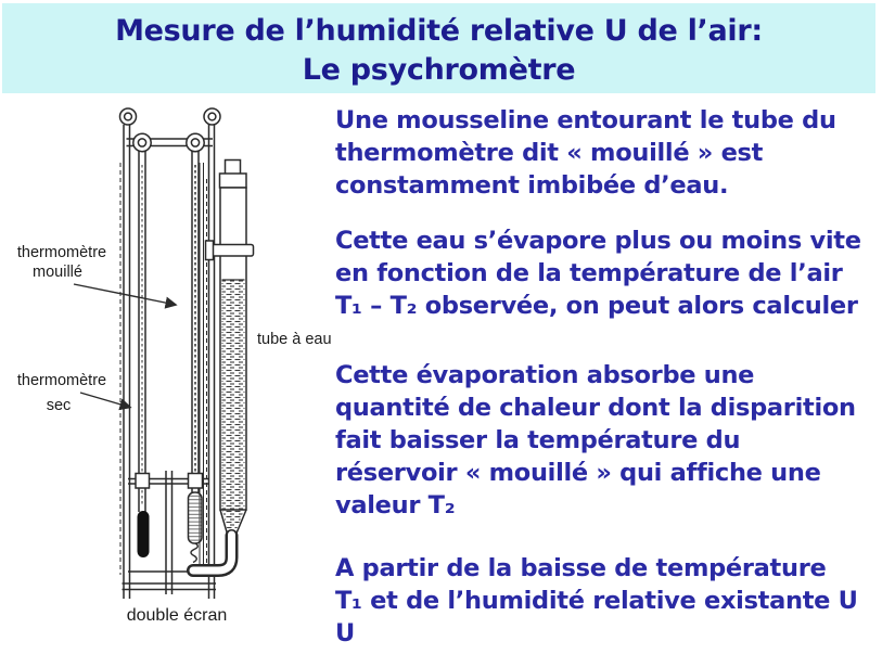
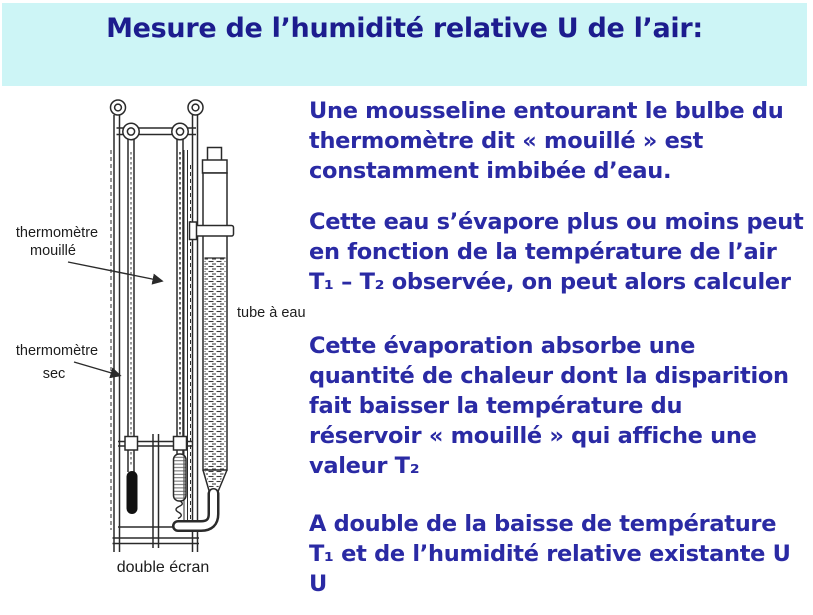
  Mesure de l’humidité relative U de l’air:
- Le psychromètre
  thermomètre
  mouillé
  thermomètre
  sec
  tube à eau
  double écran
- Une mousseline entourant le tube du
+ Une mousseline entourant le bulbe du
  thermomètre dit « mouillé » est
  constamment imbibée d’eau.
- Cette eau s’évapore plus ou moins vite
+ Cette eau s’évapore plus ou moins peut
  en fonction de la température de l’air
  T₁ – T₂ observée, on peut alors calculer
  Cette évaporation absorbe une
  quantité de chaleur dont la disparition
  fait baisser la température du
  réservoir « mouillé » qui affiche une
  valeur T₂
- A partir de la baisse de température
+ A double de la baisse de température
  T₁ et de l’humidité relative existante U
  U
